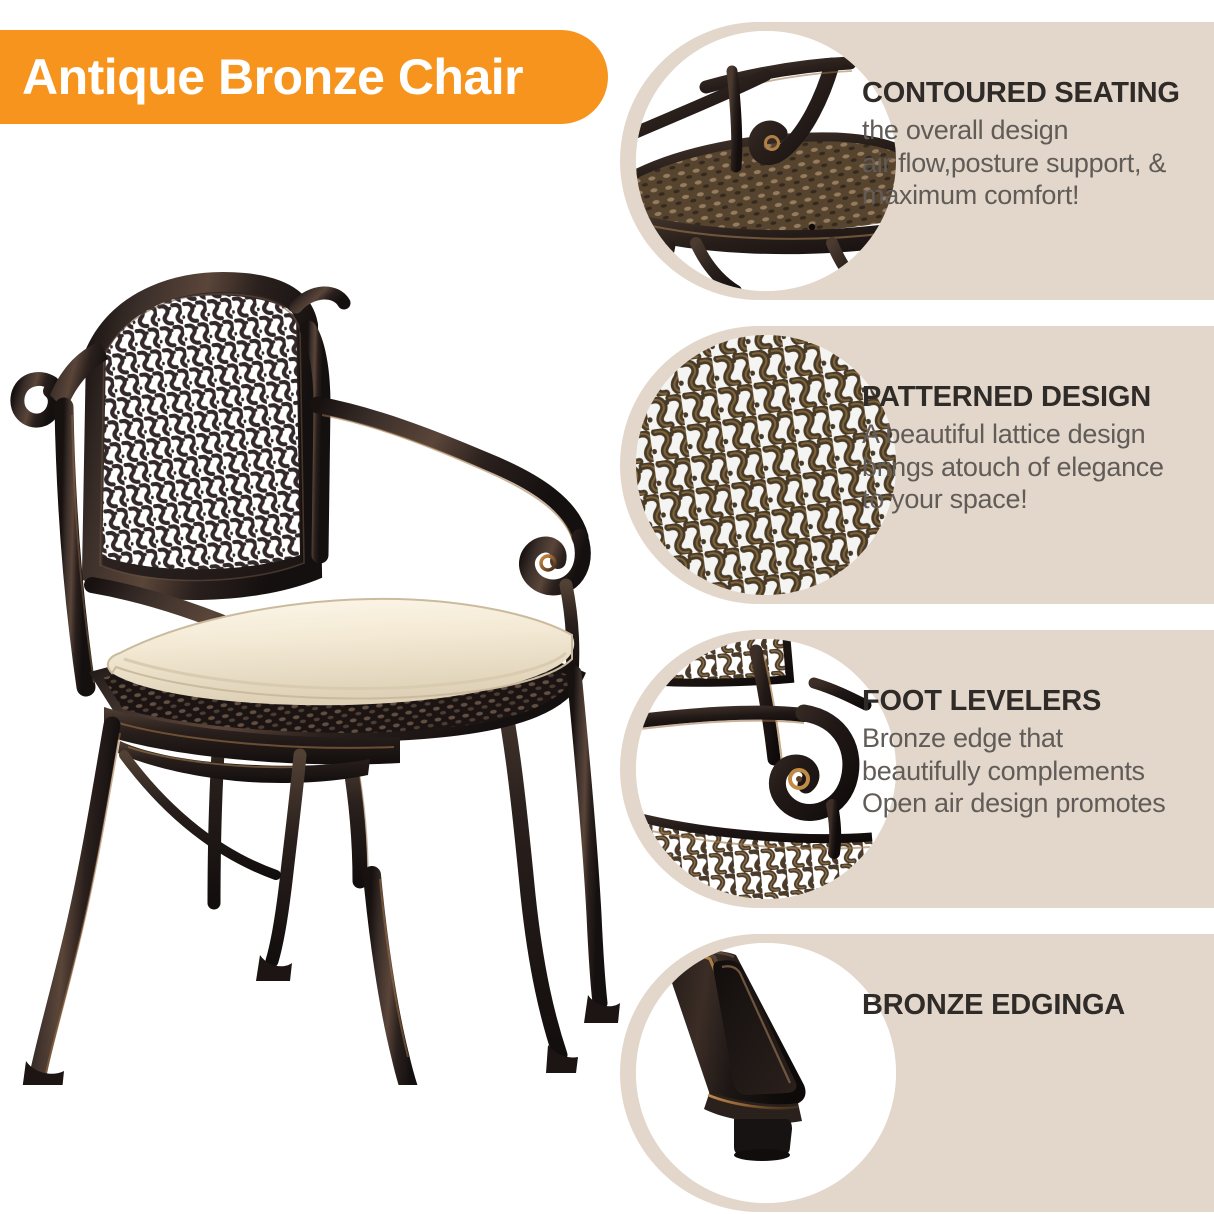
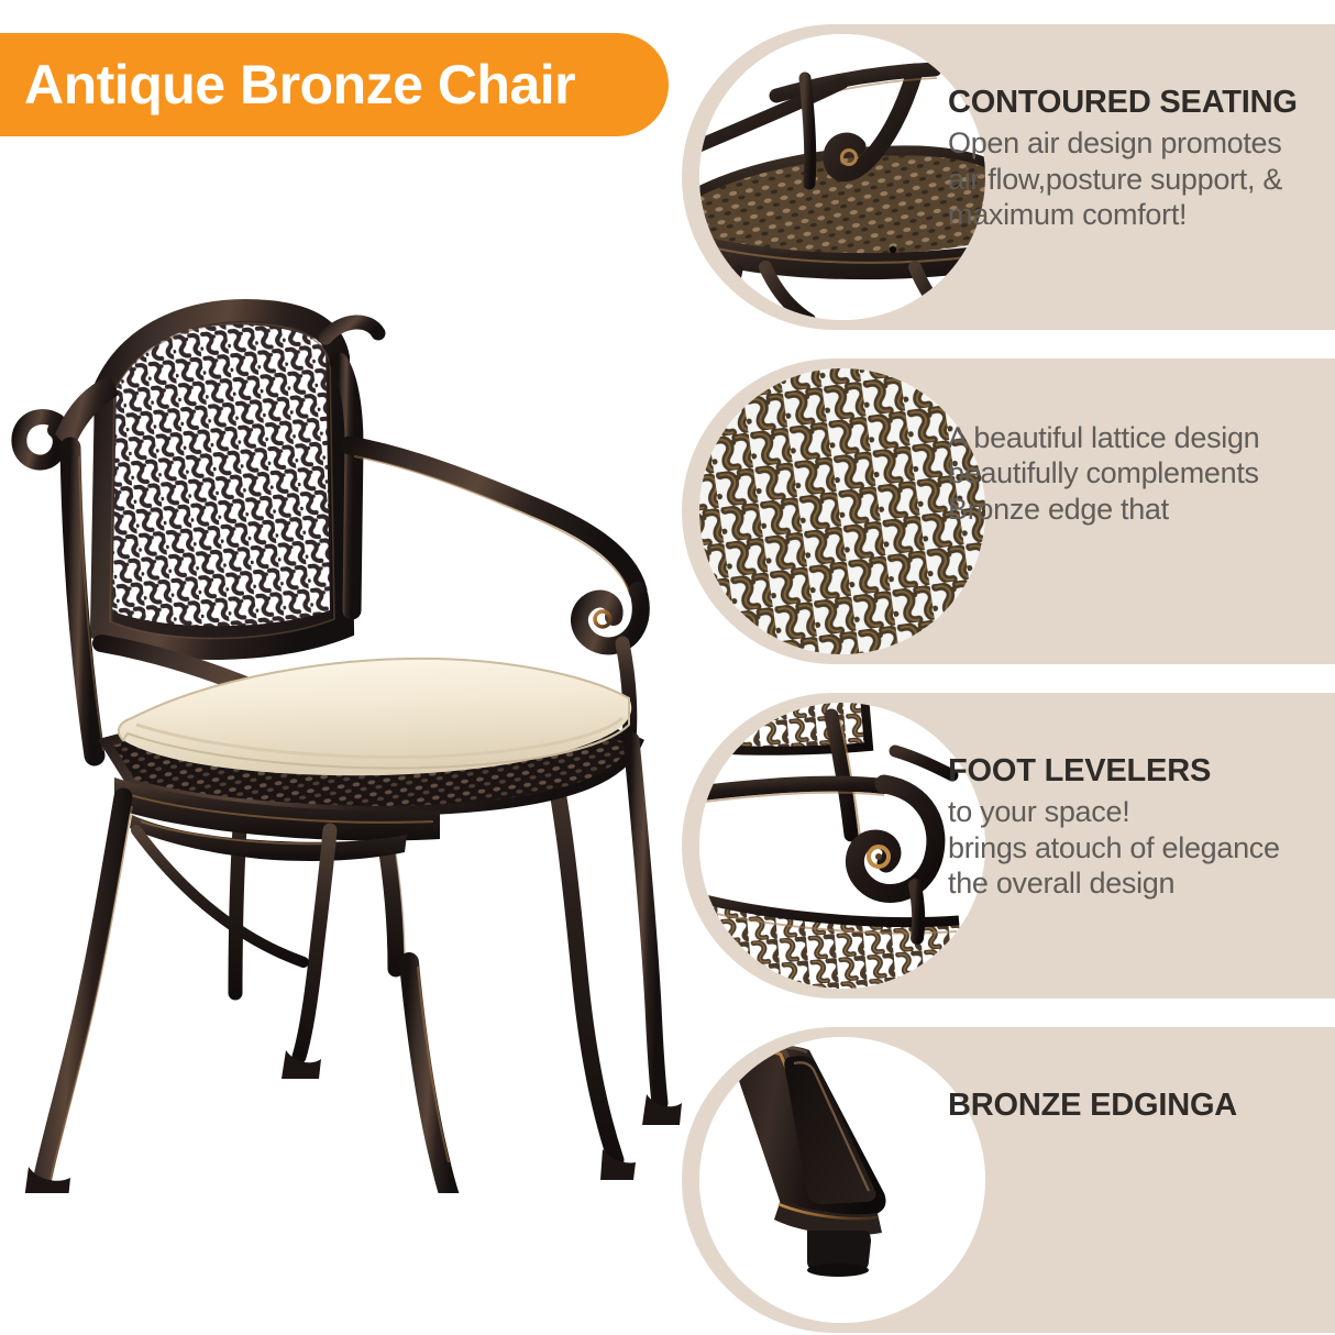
  Antique Bronze Chair
  CONTOURED SEATING
- the overall design
+ Open air design promotes
  air flow,posture support, &
  maximum comfort!
- PATTERNED DESIGN
  A beautiful lattice design
- brings atouch of elegance
+ beautifully complements
- to your space!
+ Bronze edge that
  FOOT LEVELERS
- Bronze edge that
+ to your space!
- beautifully complements
+ brings atouch of elegance
- Open air design promotes
+ the overall design
  BRONZE EDGINGA
